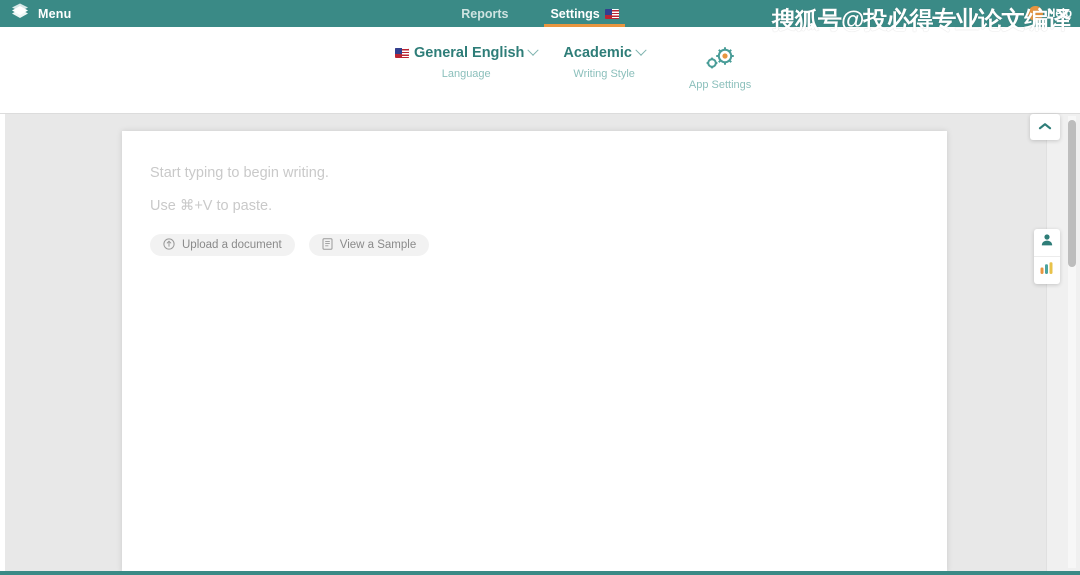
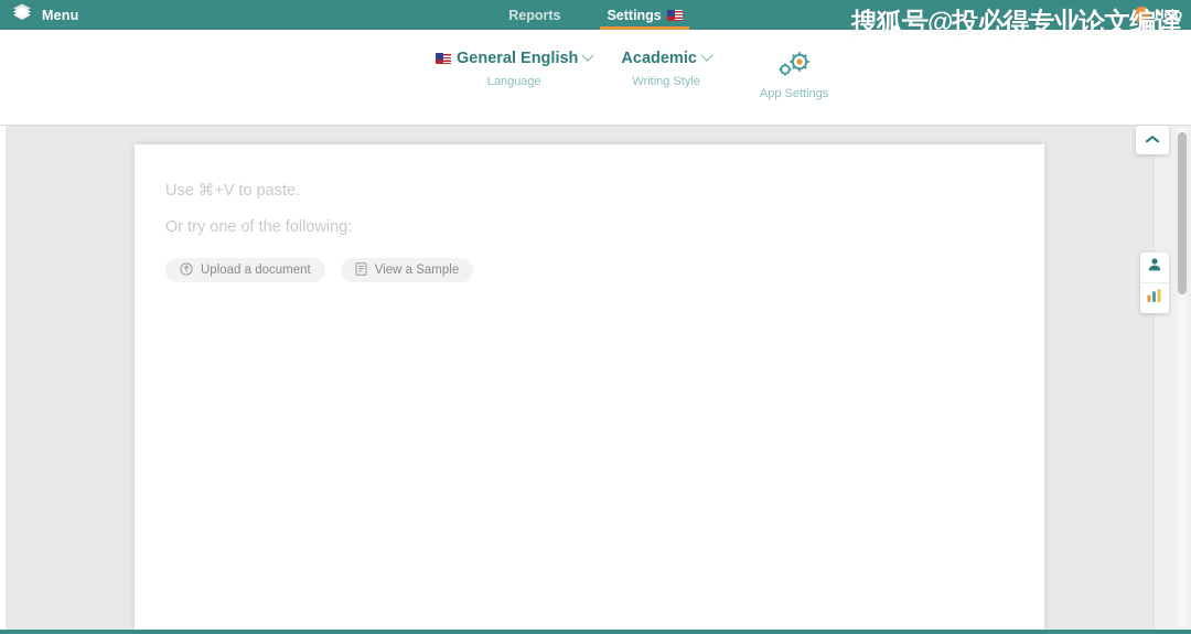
  Menu
  Reports
  Settings
  Help
  搜狐号@投必得专业论文编译
  General English
  Language
  Academic
  Writing Style
  App Settings
- Start typing to begin writing.
  Use ⌘+V to paste.
+ Or try one of the following:
  Upload a document
  View a Sample
